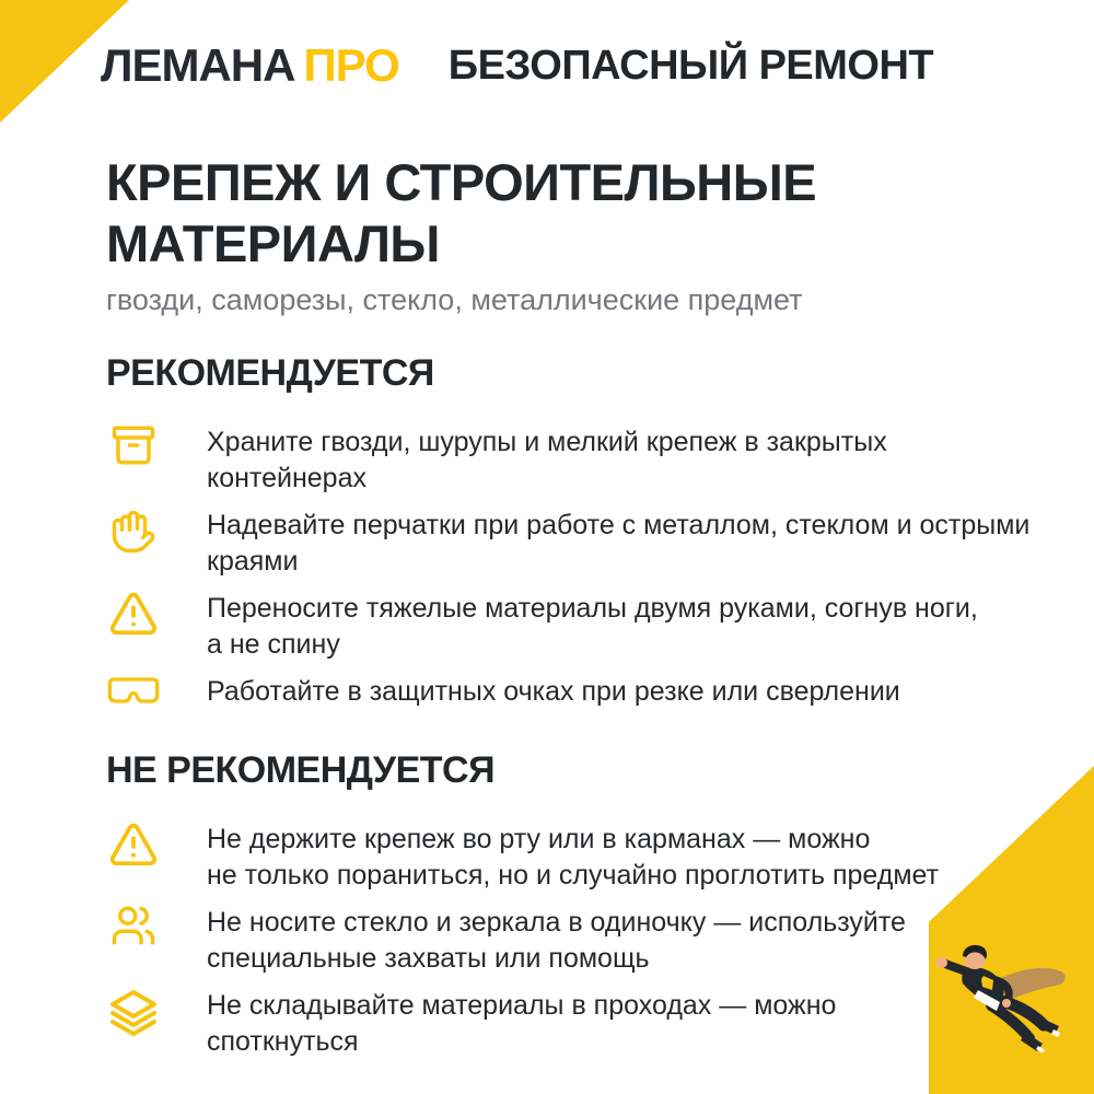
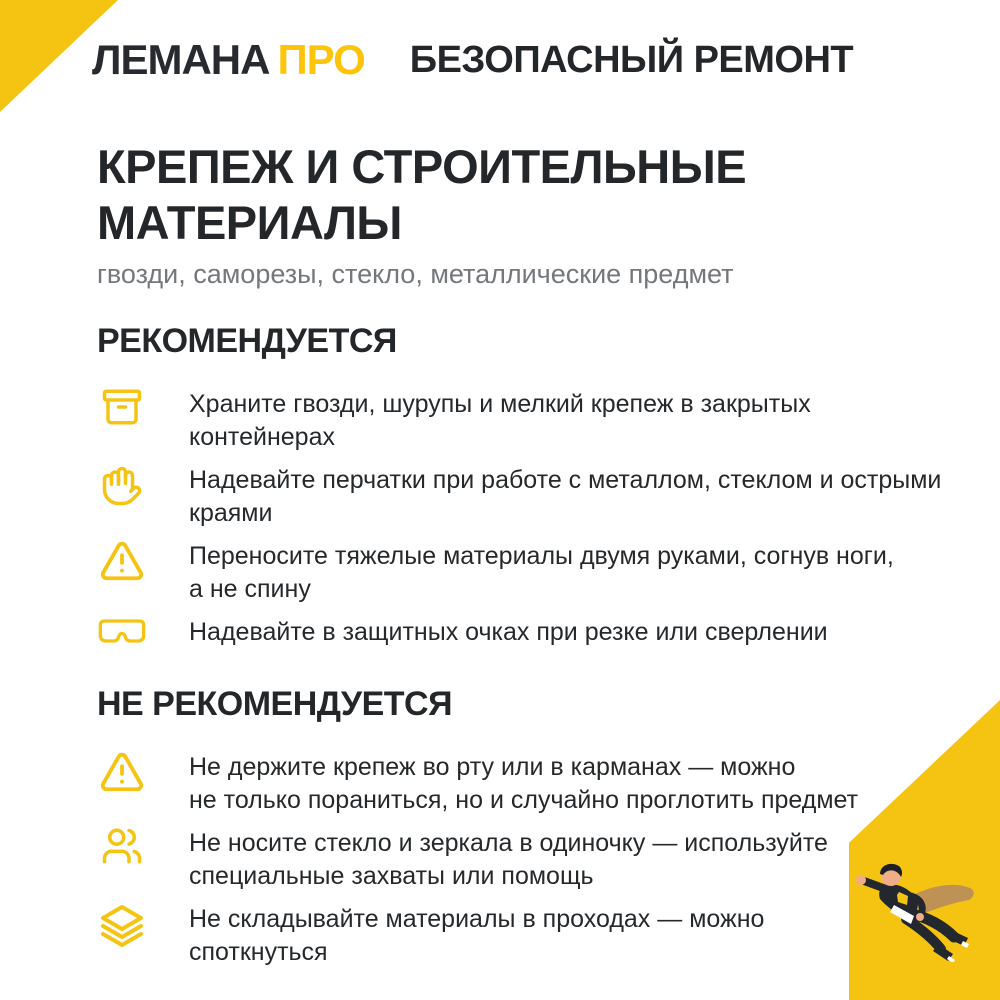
  ЛЕМАНА ПРО
  БЕЗОПАСНЫЙ РЕМОНТ
  КРЕПЕЖ И СТРОИТЕЛЬНЫЕ
  МАТЕРИАЛЫ
  гвозди, саморезы, стекло, металлические предмет
  РЕКОМЕНДУЕТСЯ
  Храните гвозди, шурупы и мелкий крепеж в закрытых
  контейнерах
  Надевайте перчатки при работе с металлом, стеклом и острыми
  краями
  Переносите тяжелые материалы двумя руками, согнув ноги,
  а не спину
- Работайте в защитных очках при резке или сверлении
+ Надевайте в защитных очках при резке или сверлении
  НЕ РЕКОМЕНДУЕТСЯ
  Не держите крепеж во рту или в карманах — можно
  не только пораниться, но и случайно проглотить предмет
  Не носите стекло и зеркала в одиночку — используйте
  специальные захваты или помощь
  Не складывайте материалы в проходах — можно
  споткнуться
